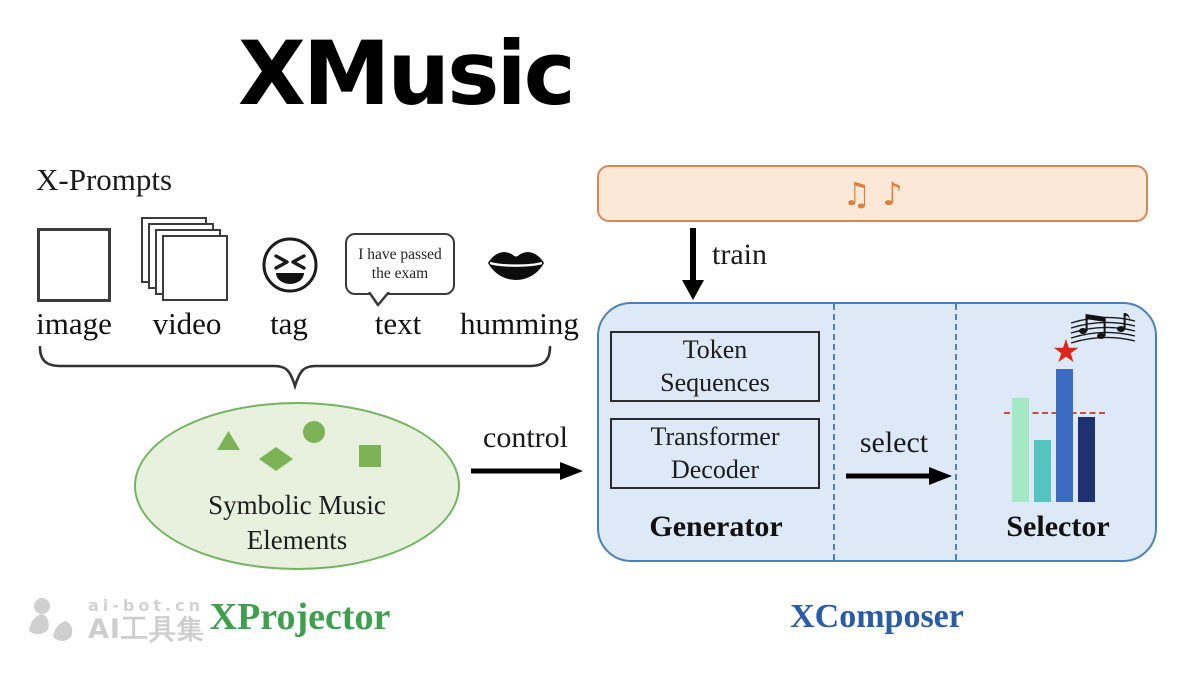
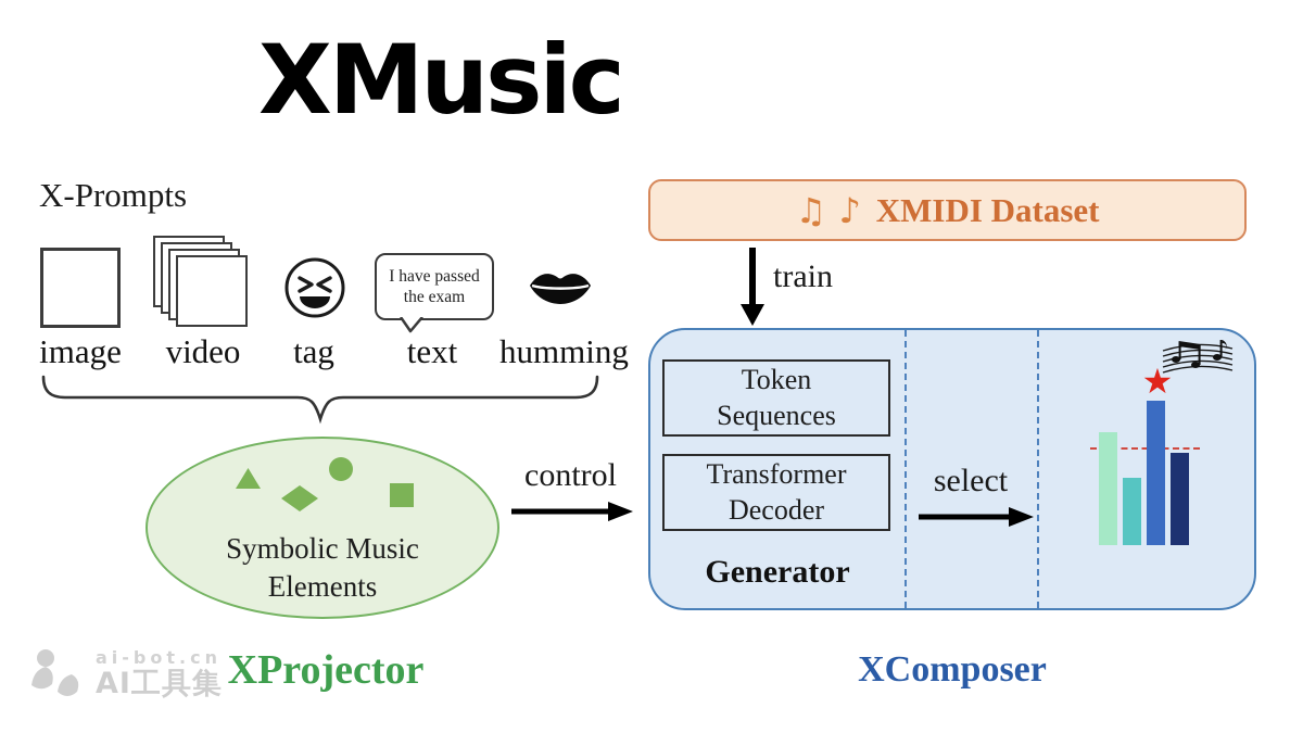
  XMusic
  X-Prompts
  image
  video
  tag
  I have passed
  the exam
  text
  humming
  Symbolic Music
  Elements
  XProjector
  control
  ♫ ♪
+ XMIDI Dataset
  train
  Token
  Sequences
  Transformer
  Decoder
  Generator
  select
  ★
- Selector
  XComposer
  ai-bot.cn
  AI工具集
